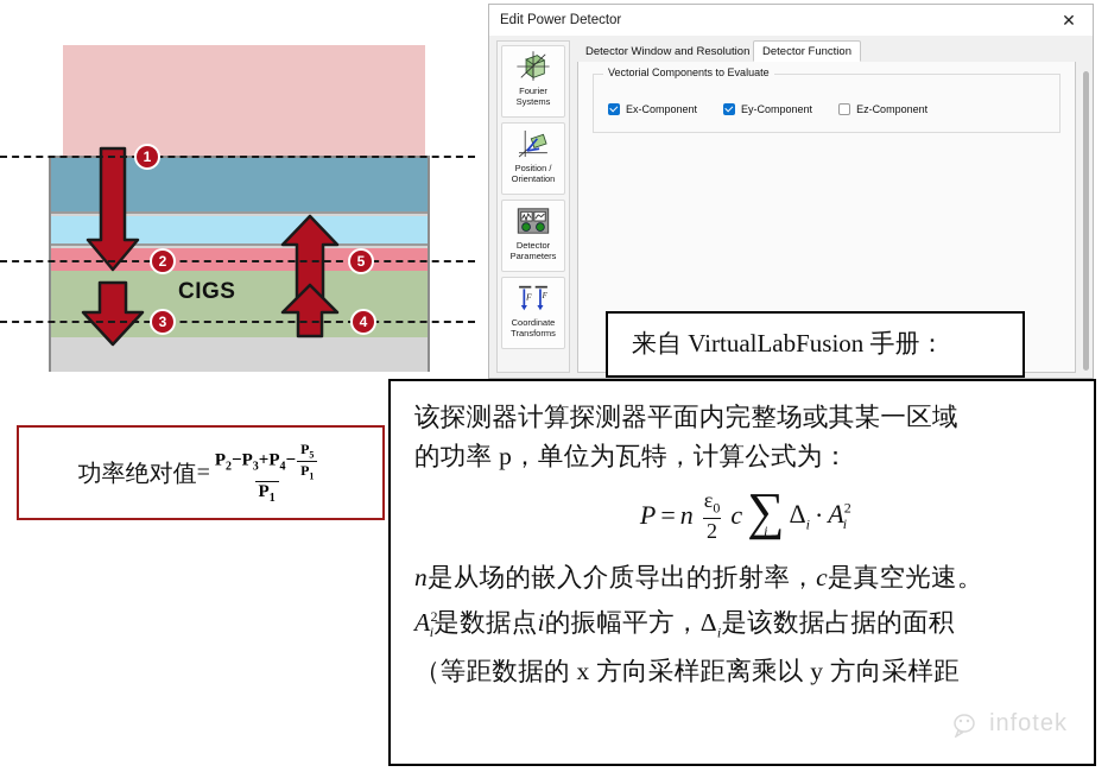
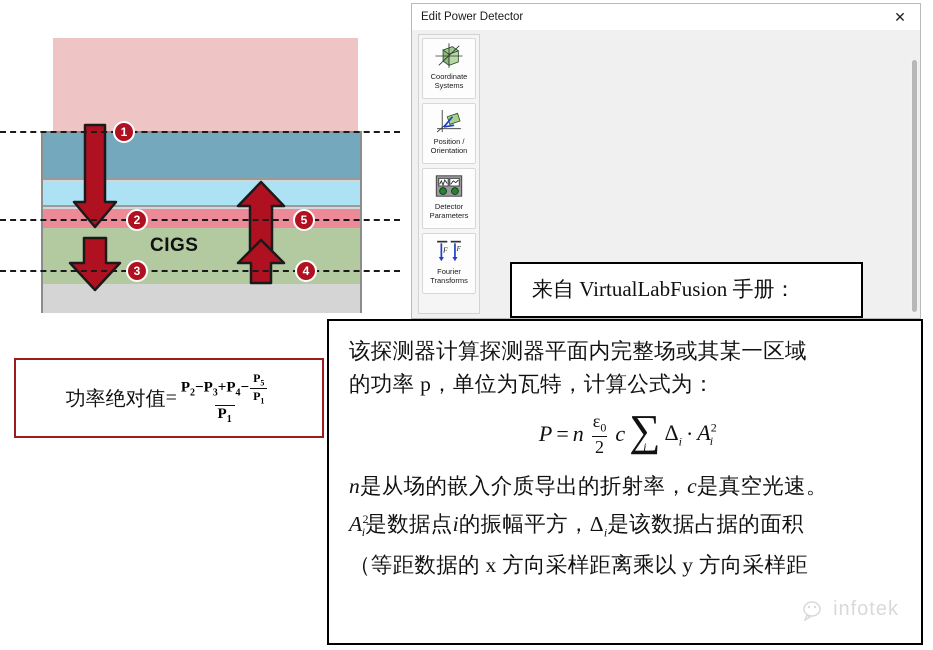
  CIGS
  1
  2
  3
  4
  5
  功率绝对值
  =
  P2−P3+P4−
  P5
  P1
  P1
  Edit Power Detector
  ✕
- Fourier
+ Coordinate
  Systems
  Position /
  Orientation
  Detector
  Parameters
  F
- Coordinate
+ Fourier
  Transforms
- Detector Window and Resolution
- Detector Function
- Vectorial Components to Evaluate
- Ex-Component
- Ey-Component
- Ez-Component
  来自 VirtualLabFusion 手册：
  该探测器计算探测器平面内完整场或其某一区域
  的功率 p，单位为瓦特，计算公式为：
  P
  =
  n
  ε0
  2
  c
  ∑
  i
  Δi
  ·
  A2i
  n是从场的嵌入介质导出的折射率，c是真空光速。
  A2i是数据点i的振幅平方，Δi是该数据占据的面积
  （等距数据的 x 方向采样距离乘以 y 方向采样距
  infotek
